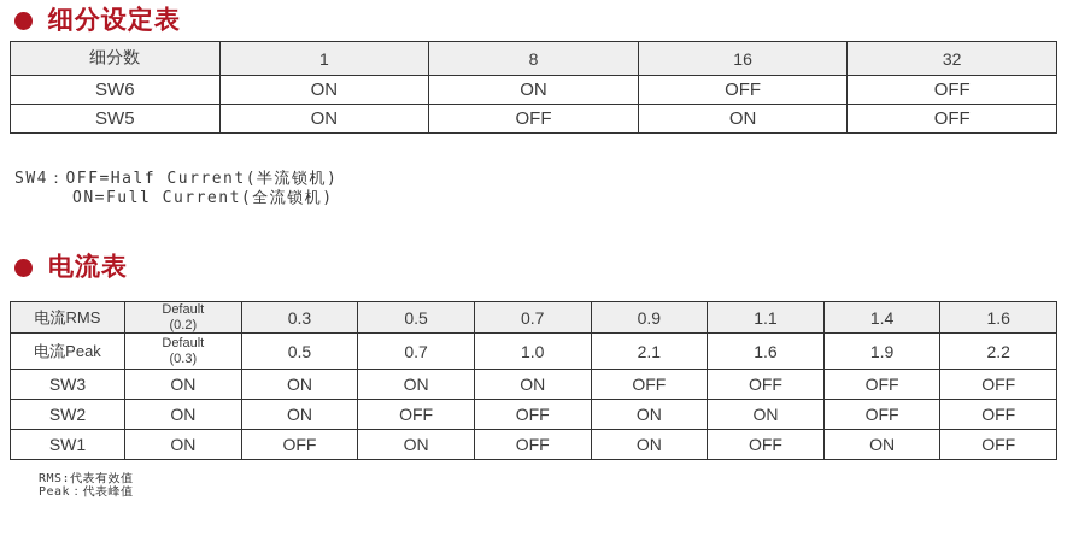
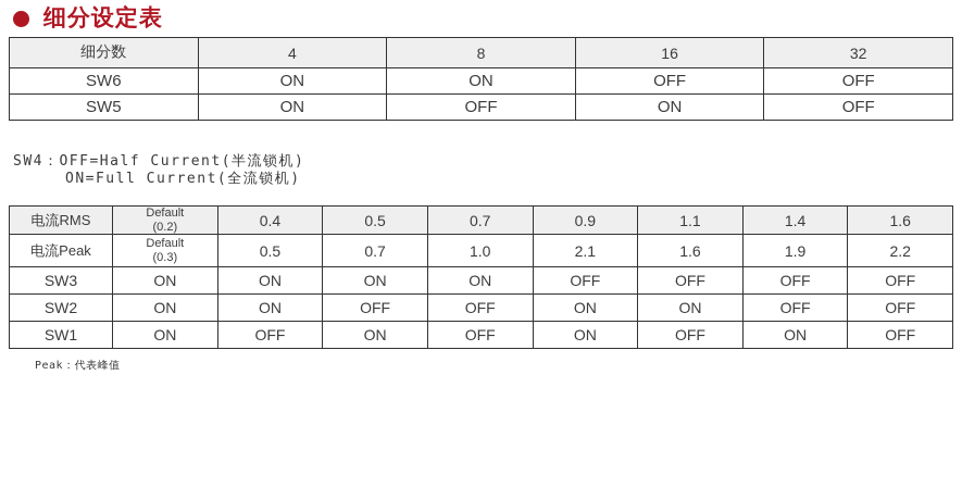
  细分设定表
- 细分数	1	8	16	32
+ 细分数	4	8	16	32
  SW6	ON	ON	OFF	OFF
  SW5	ON	OFF	ON	OFF
  SW4：OFF=Half Current(半流锁机)
  ON=Full Current(全流锁机)
- 电流表
- 电流RMS	Default (0.2)	0.3	0.5	0.7	0.9	1.1	1.4	1.6
+ 电流RMS	Default (0.2)	0.4	0.5	0.7	0.9	1.1	1.4	1.6
  电流Peak	Default (0.3)	0.5	0.7	1.0	2.1	1.6	1.9	2.2
  SW3	ON	ON	ON	ON	OFF	OFF	OFF	OFF
  SW2	ON	ON	OFF	OFF	ON	ON	OFF	OFF
  SW1	ON	OFF	ON	OFF	ON	OFF	ON	OFF
- RMS:代表有效值
  Peak：代表峰值
